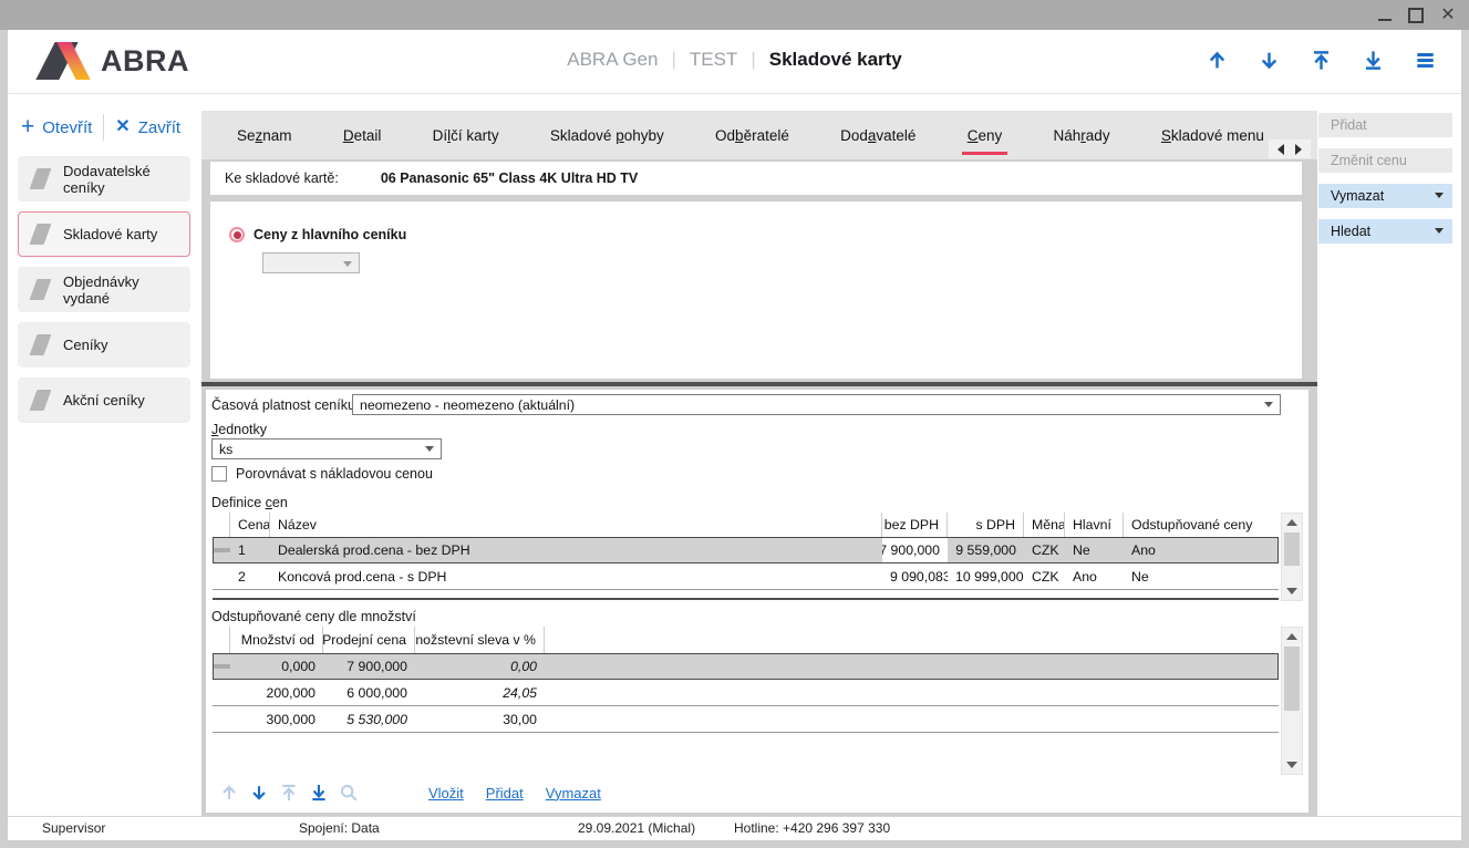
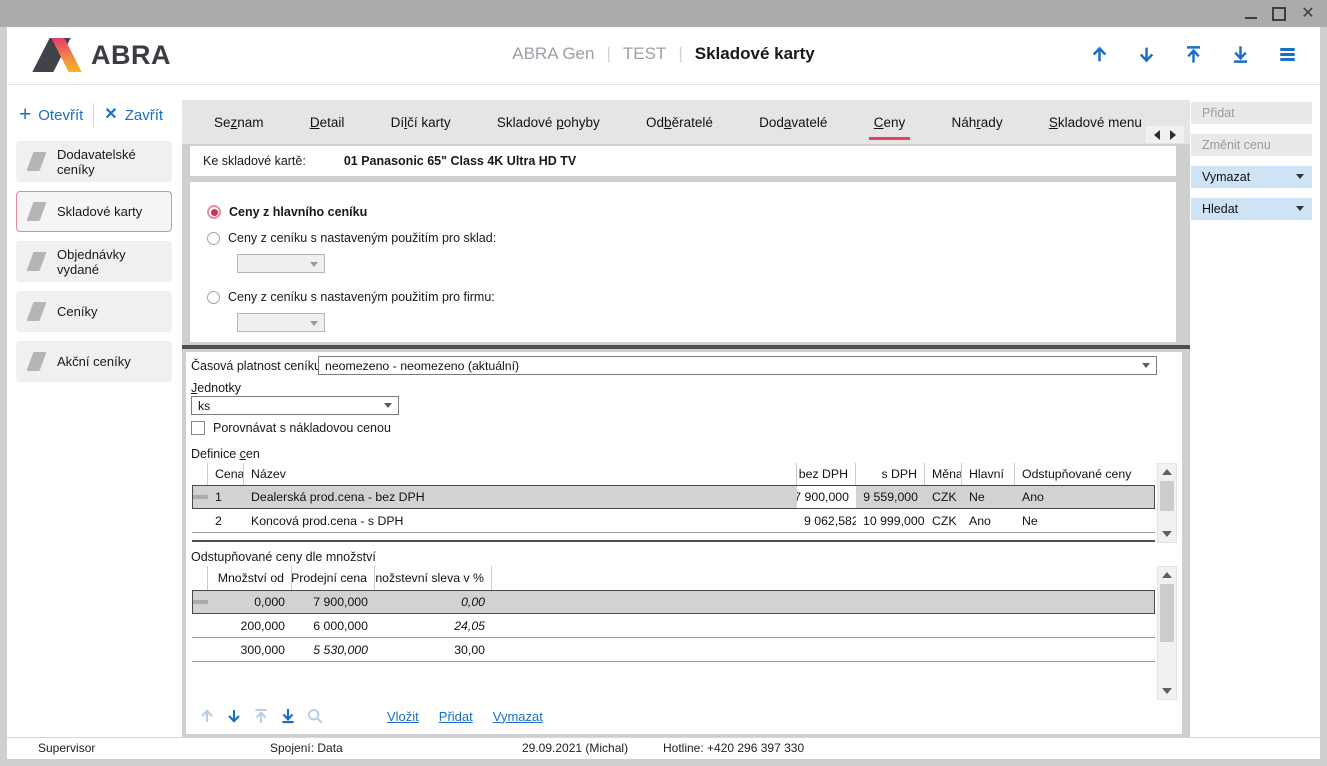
  ✕
  ABRA
  ABRA Gen | TEST | Skladové karty
  +
  Otevřít
  ✕
  Zavřít
  Dodavatelské ceníky
  Skladové karty
  Objednávky vydané
  Ceníky
  Akční ceníky
  Seznam
  Detail
  Dílčí karty
  Skladové pohyby
  Odběratelé
  Dodavatelé
  Ceny
  Náhrady
  Skladové menu
  Ke skladové kartě:
- 06 Panasonic 65" Class 4K Ultra HD TV
+ 01 Panasonic 65" Class 4K Ultra HD TV
  Ceny z hlavního ceníku
+ Ceny z ceníku s nastaveným použitím pro sklad:
+ Ceny z ceníku s nastaveným použitím pro firmu:
  Časová platnost ceník
  neomezeno - neomezeno (aktuální)
  Jednotky
  ks
  Porovnávat s nákladovou cenou
  Definice cen
  Cena
  Název
  bez DPH
  s DPH
  Měna
  Hlavní
  Odstupňované ceny
  1
  Dealerská prod.cena - bez DPH
  7 900,000
  9 559,000
  CZK
  Ne
  Ano
  2
  Koncová prod.cena - s DPH
- 9 090,083
+ 9 062,582
  10 999,000
  CZK
  Ano
  Ne
  Odstupňované ceny dle množství
  Množství od
  Prodejní cena
  nožstevní sleva v %
  0,000
  7 900,000
  0,00
  200,000
  6 000,000
  24,05
  300,000
  5 530,000
  30,00
  Vložit
  Přidat
  Vymazat
  Přidat
  Změnit cenu
  Vymazat
  Hledat
  Supervisor
  Spojení: Data
  29.09.2021 (Michal)
  Hotline: +420 296 397 330
